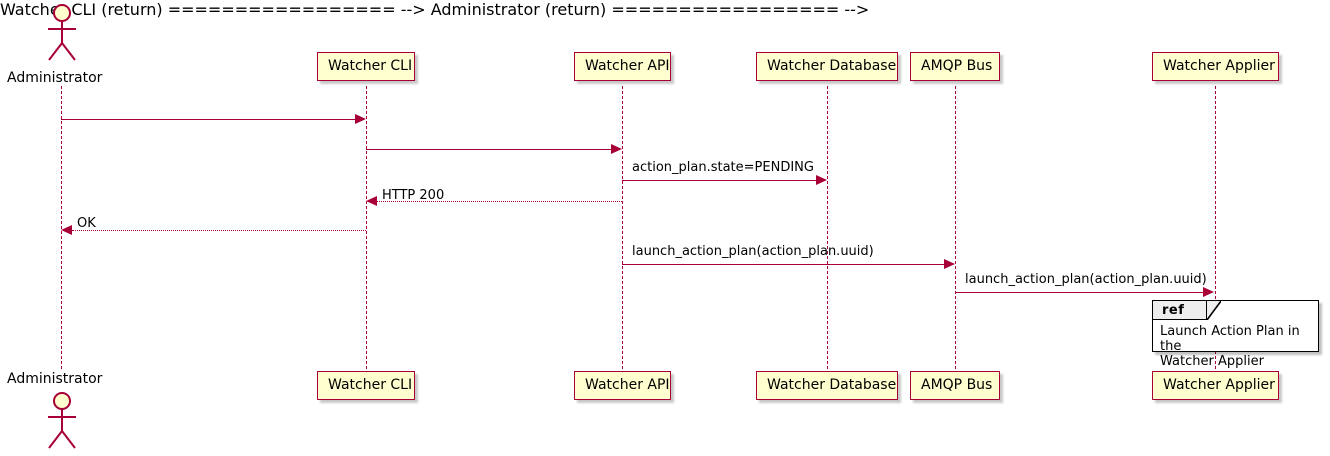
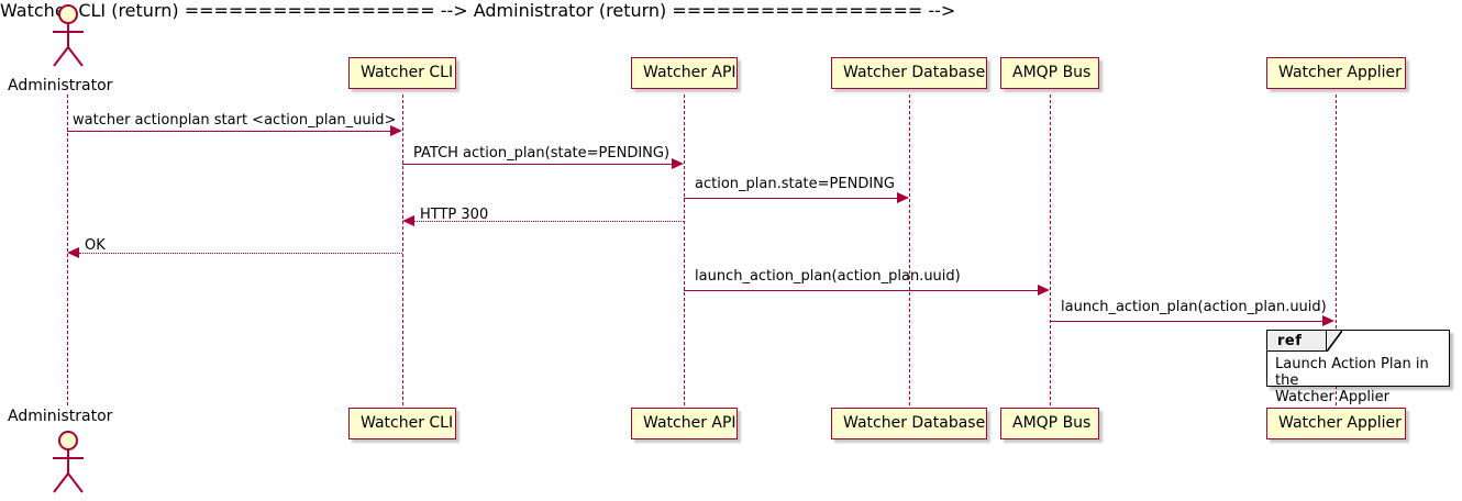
  Administrator
  Watcher CLI
  Watcher API
  Watcher Database
  AMQP Bus
  Watcher Applier
+ watcher actionplan start <action_plan_uuid>
+ PATCH action_plan(state=PENDING)
  action_plan.state=PENDING
  Watcher CLI (return) ================= -->
- HTTP 200
+ HTTP 300
  Administrator (return) ================= -->
  OK
  launch_action_plan(action_plan.uuid)
  launch_action_plan(action_plan.uuid)
  ref
  Launch Action Plan in the
  Watcher Applier
  Administrator
  Watcher CLI
  Watcher API
  Watcher Database
  AMQP Bus
  Watcher Applier
